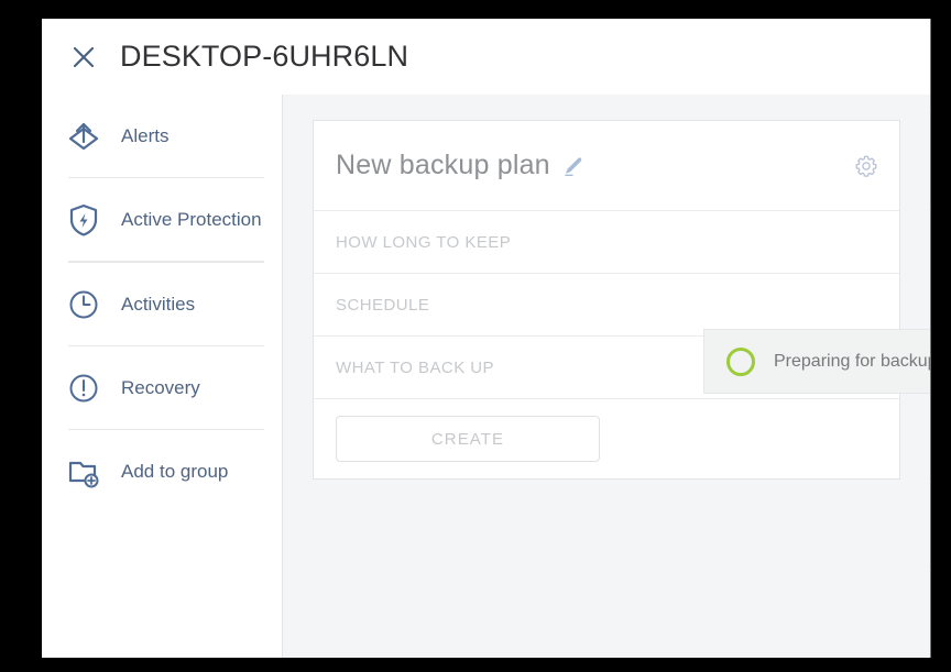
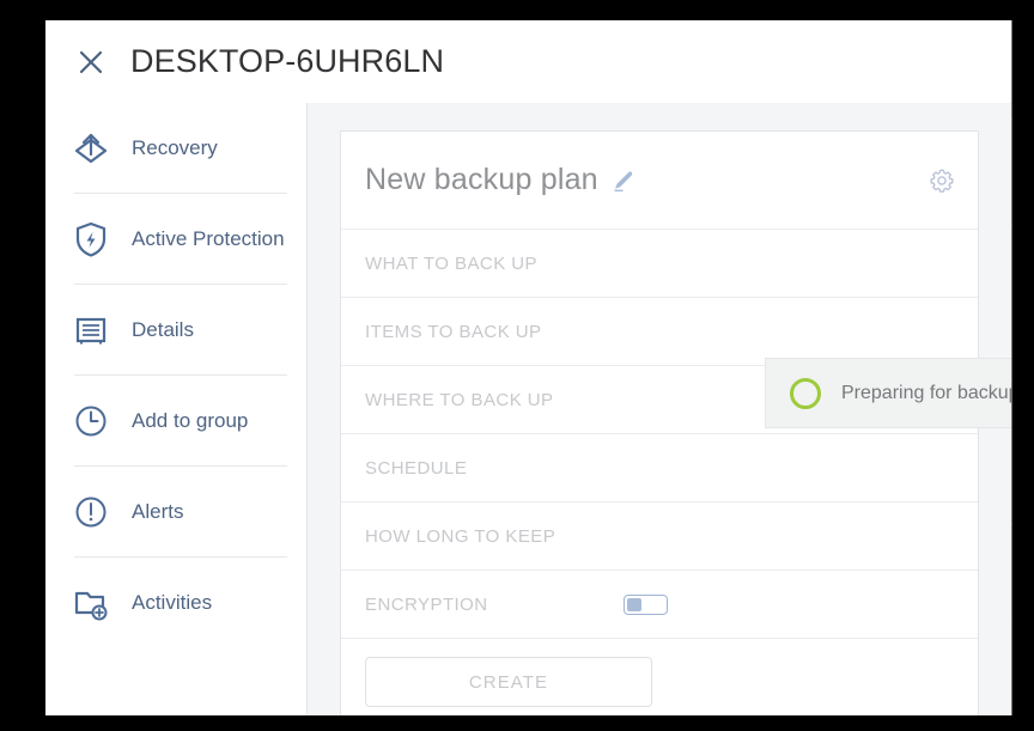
  DESKTOP-6UHR6LN
- Alerts
+ Recovery
  Active Protection
+ Details
- Activities
+ Add to group
- Recovery
+ Alerts
- Add to group
+ Activities
  New backup plan
- HOW LONG TO KEEP
+ WHAT TO BACK UP
+ ITEMS TO BACK UP
+ WHERE TO BACK UP
  SCHEDULE
- WHAT TO BACK UP
+ HOW LONG TO KEEP
+ ENCRYPTION
  CREATE
  Preparing for backu
